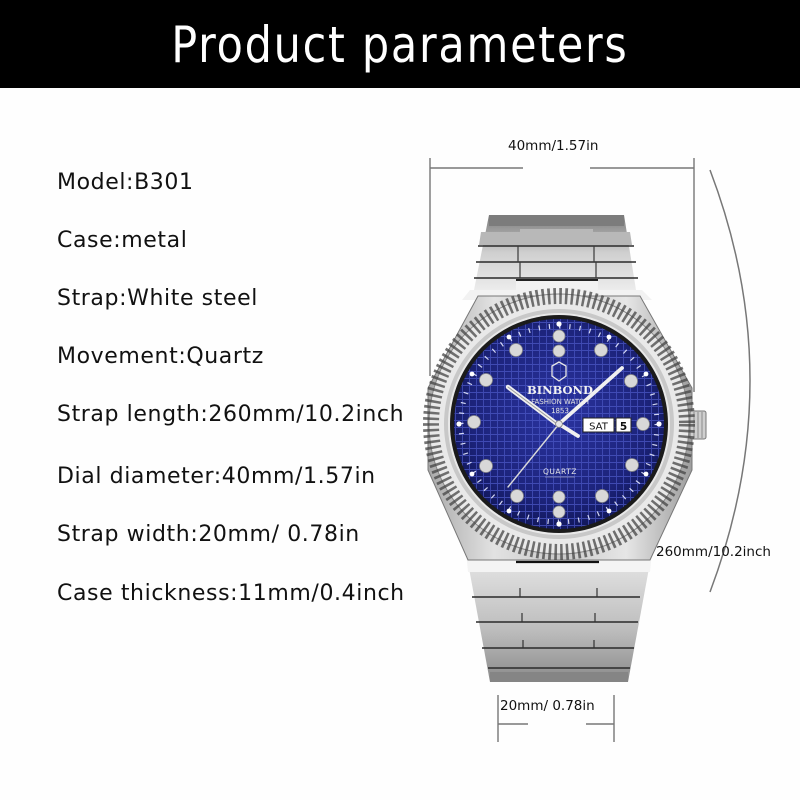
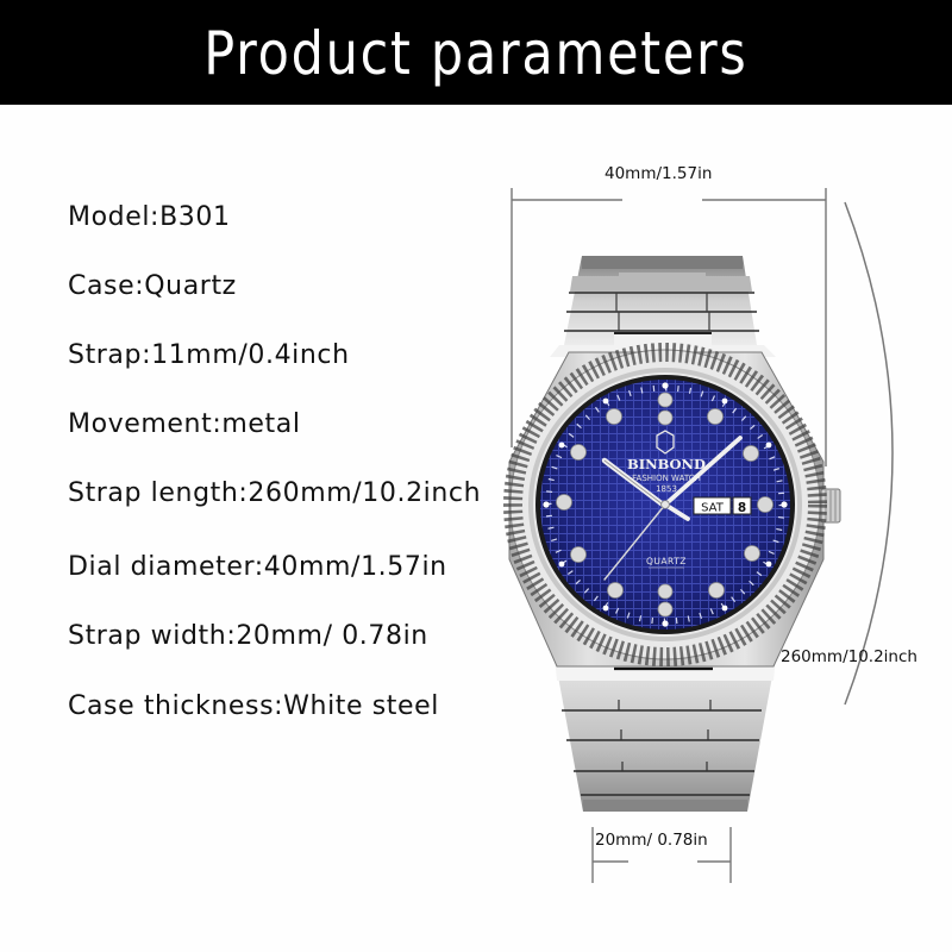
  Product parameters
  Model:B301
- Case:metal
+ Case:Quartz
- Strap:White steel
+ Strap:11mm/0.4inch
- Movement:Quartz
+ Movement:metal
  Strap length:260mm/10.2inch
  Dial diameter:40mm/1.57in
  Strap width:20mm/ 0.78in
- Case thickness:11mm/0.4inch
+ Case thickness:White steel
  BINBOND
  FASHION WAT
  1853
  SAT
- 5
+ 8
  QUARTZ
  40mm/1.57in
  260mm/10.2inch
  20mm/ 0.78in
